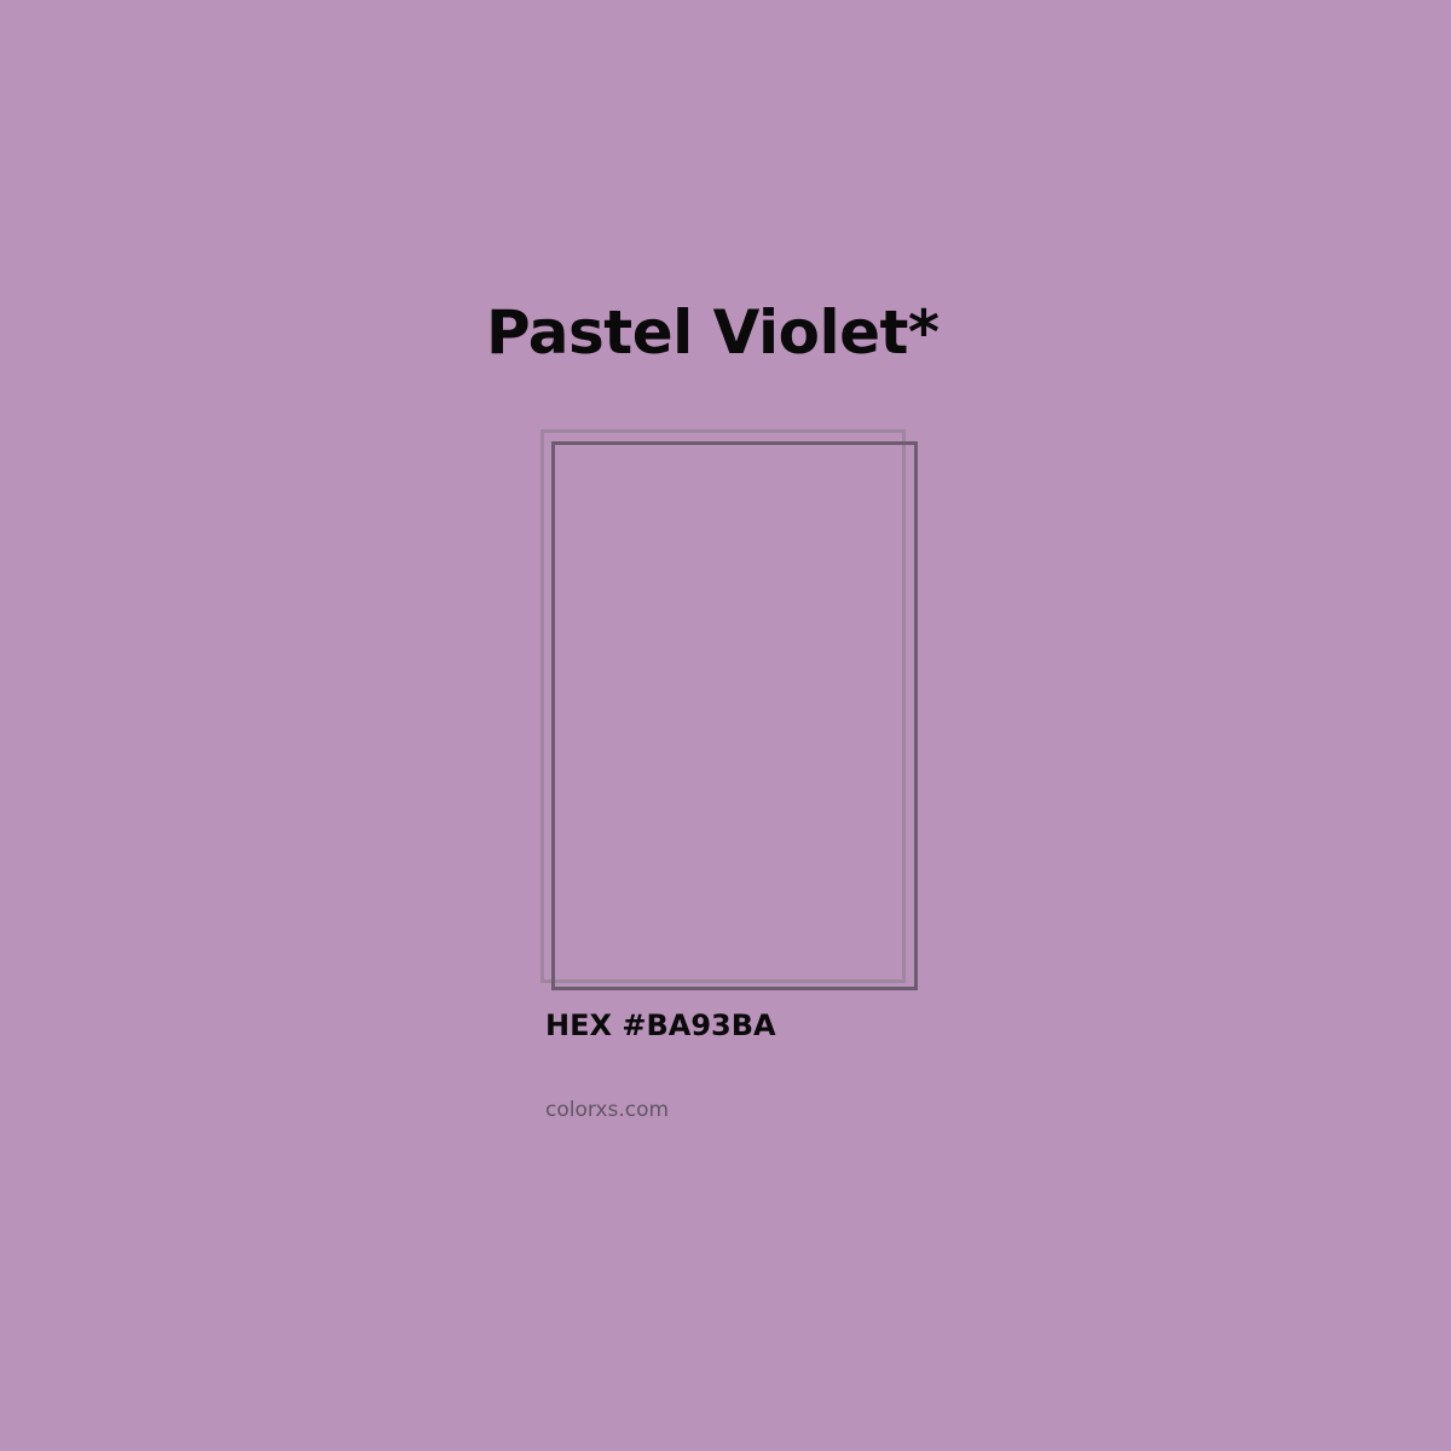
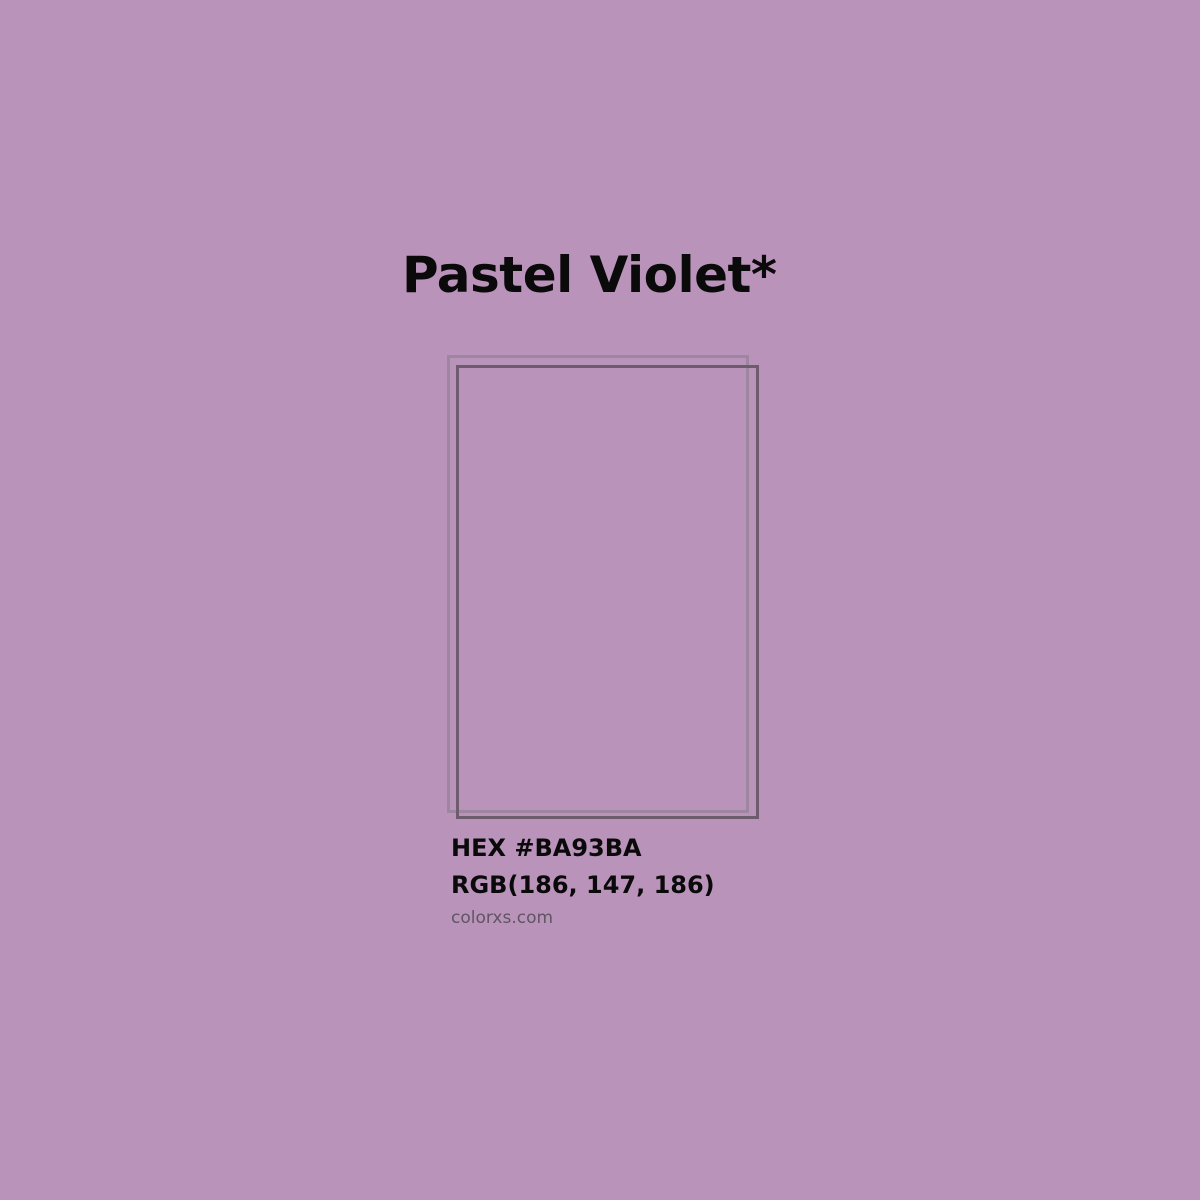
  Pastel Violet*
  HEX #BA93BA
+ RGB(186, 147, 186)
  colorxs.com
